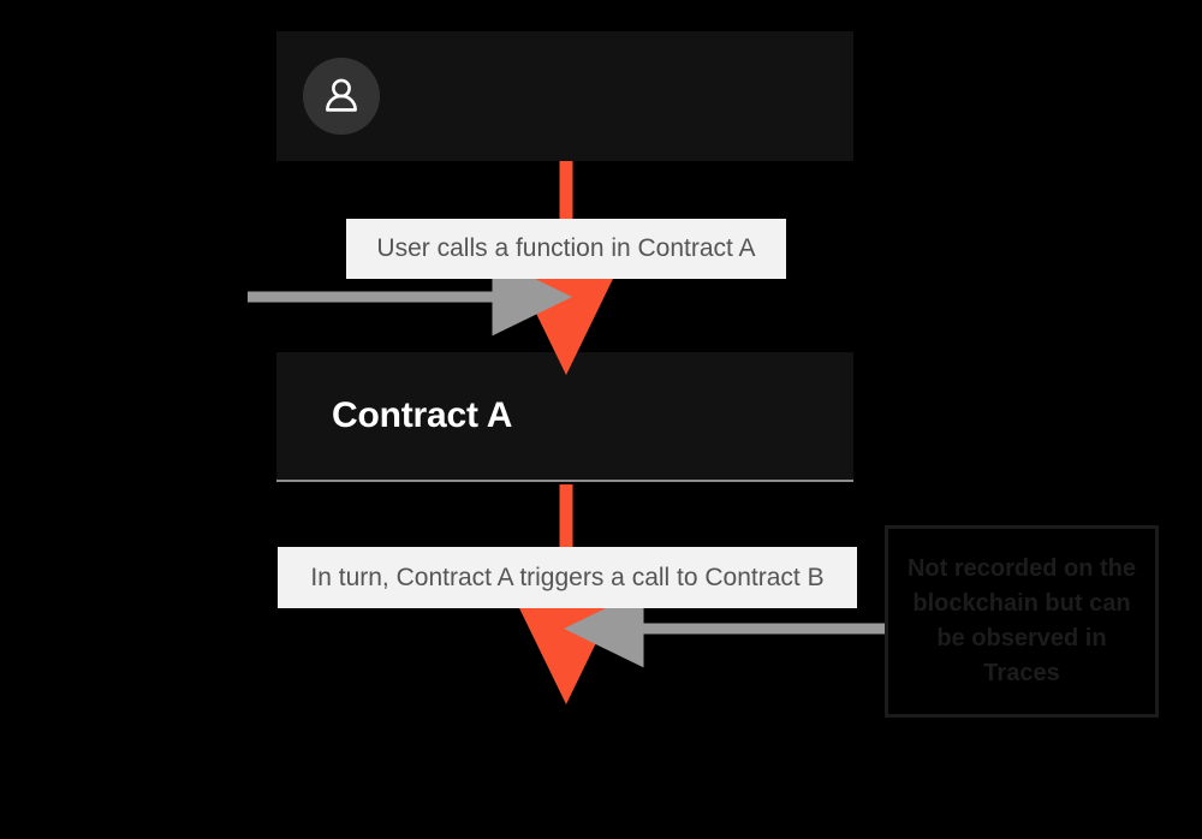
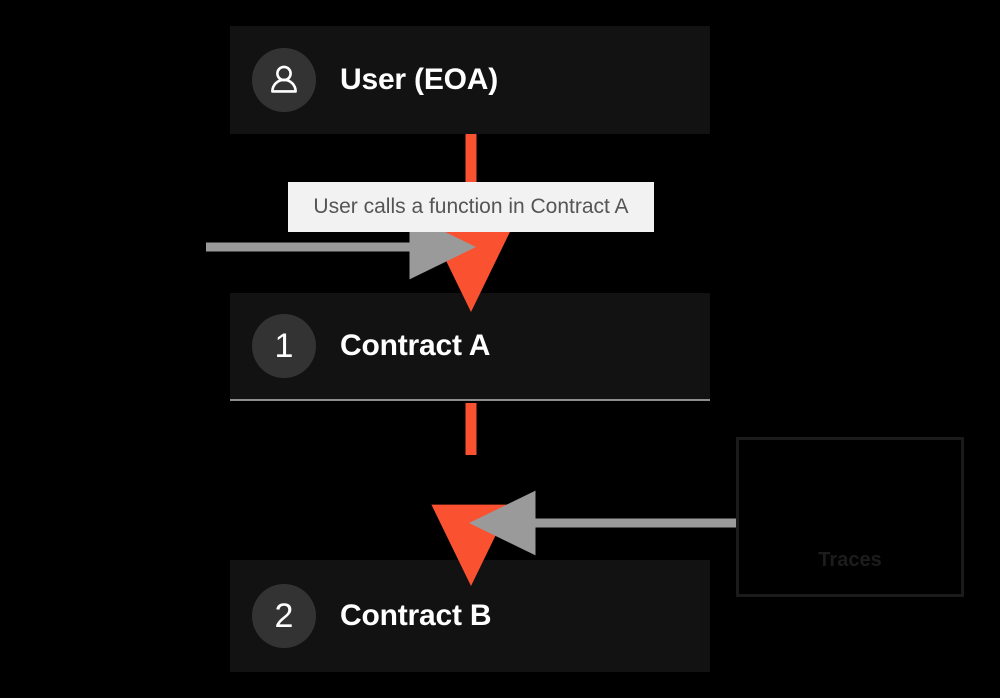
+ User (EOA)
+ 1
  Contract A
+ 2
+ Contract B
  User calls a function in Contract A
- In turn, Contract A triggers a call to Contract B
- Not recorded on the
- blockchain but can
- be observed in
  Traces
